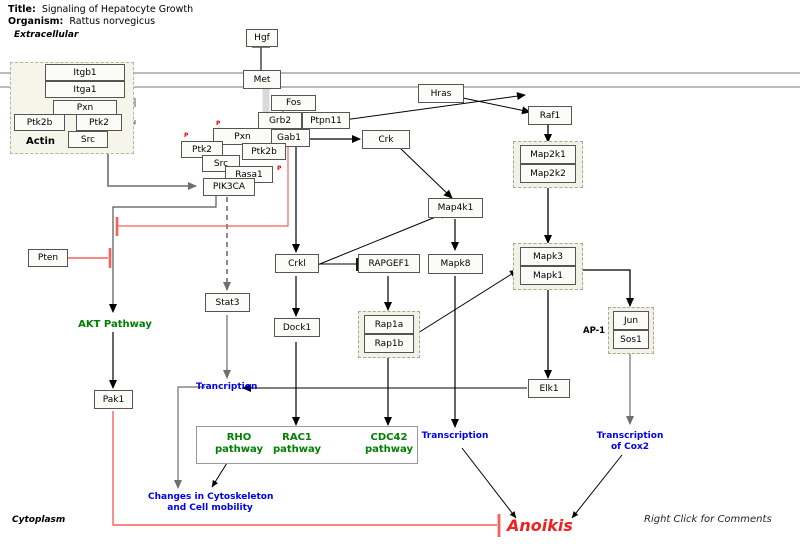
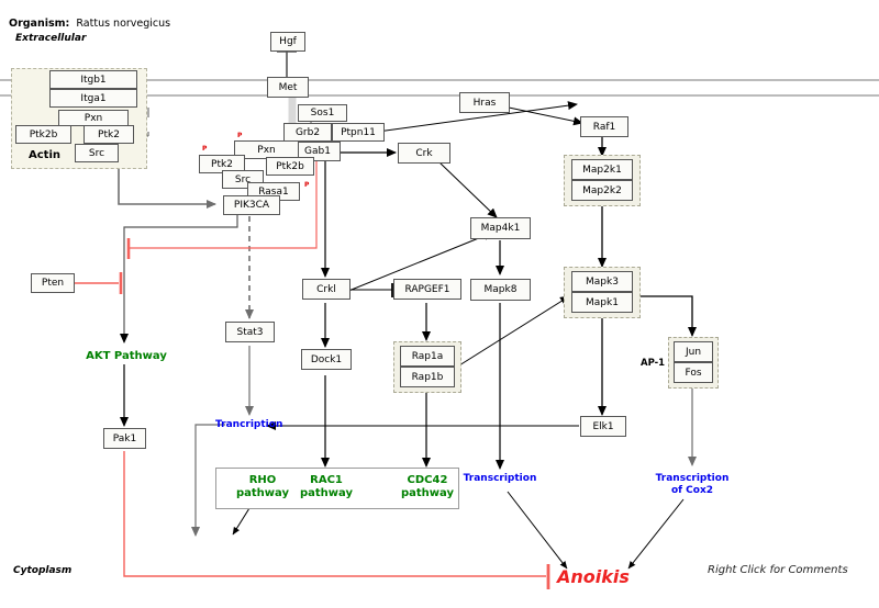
- Title: Signaling of Hepatocyte Growth
  Organism: Rattus norvegicus
  Extracellular
  Cytoplasm
  Actin
  Itgb1
  Itga1
  Pxn
  Ptk2b
  Ptk2
  Src
  Hgf
  Met
- Fos
+ Sos1
  Grb2
  Ptpn11
  Gab1
  Pxn
  Ptk2
  Ptk2b
  Src
  Rasa1
  PIK3CA
  Pten
  AKT Pathway
  Pak1
  Stat3
  Crk
  Crkl
  Dock1
  RAPGEF1
  Rap1a
  Rap1b
  Map4k1
  Mapk8
  Hras
  Raf1
  Map2k1
  Map2k2
  Mapk3
  Mapk1
  Elk1
  Jun
- Sos1
+ Fos
  AP-1
  RHO
  pathway
  RAC1
  pathway
  CDC42
  pathway
  Trancription
  Transcription
  Transcription
  of Cox2
- Changes in Cytoskeleton
- and Cell mobility
  Anoikis
  Right Click for Comments
